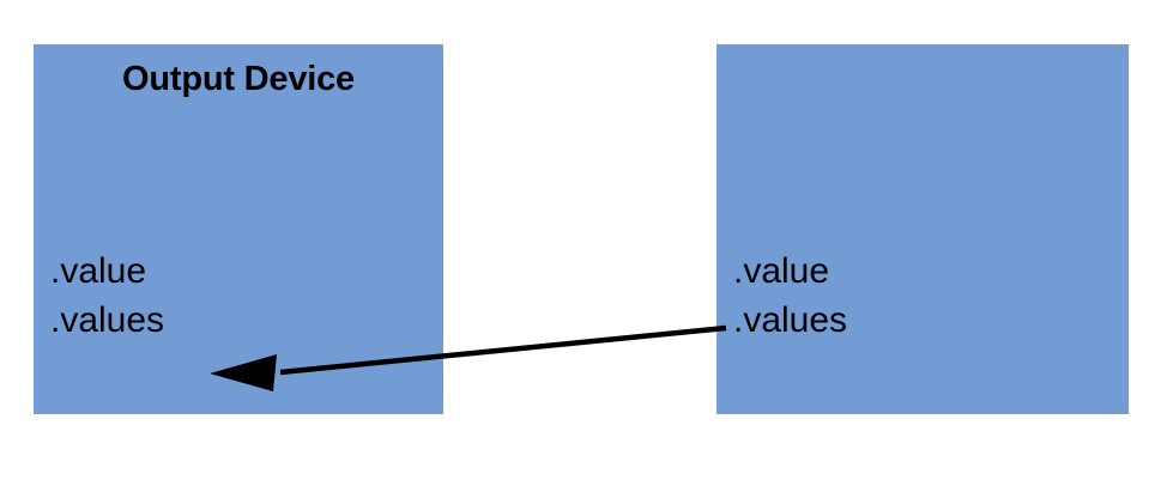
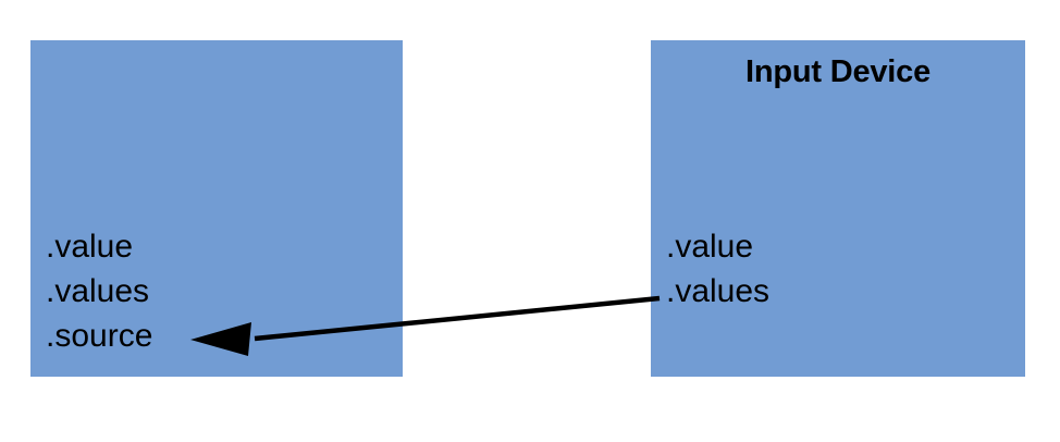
- Output Device
  .value
  .values
+ .source
+ Input Device
  .value
  .values
